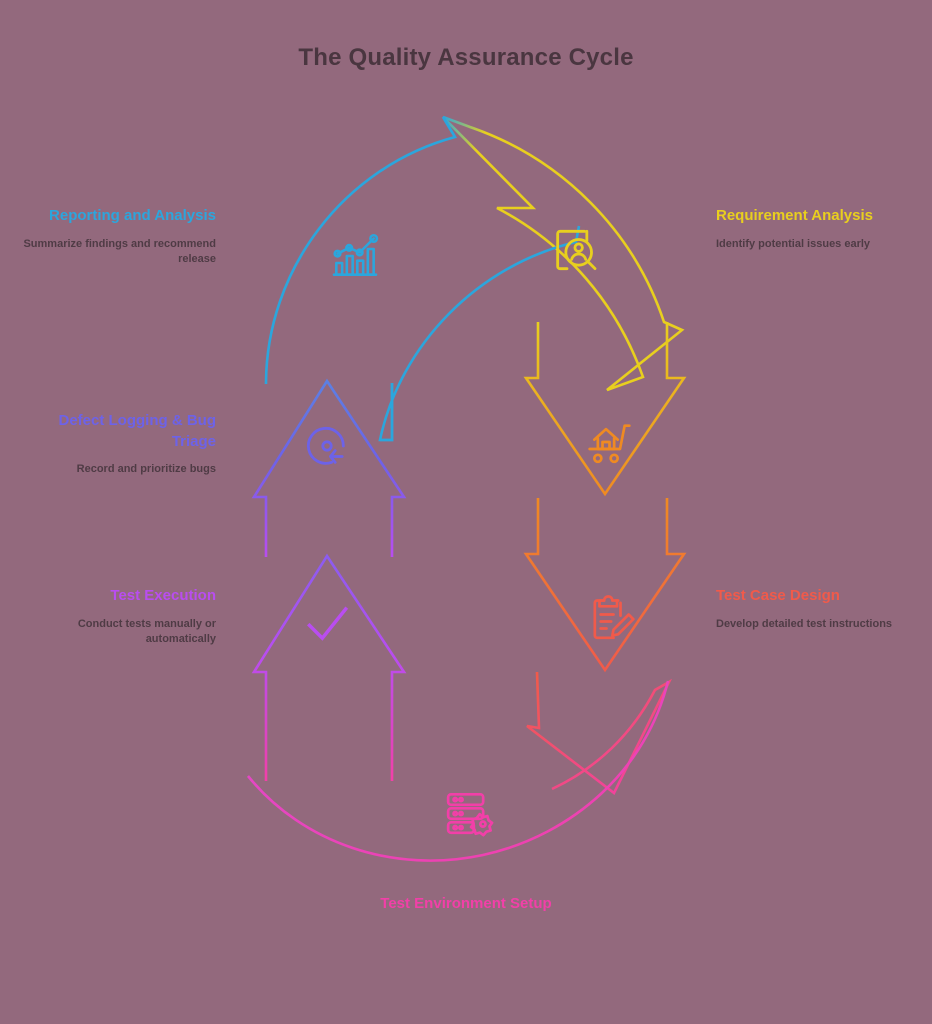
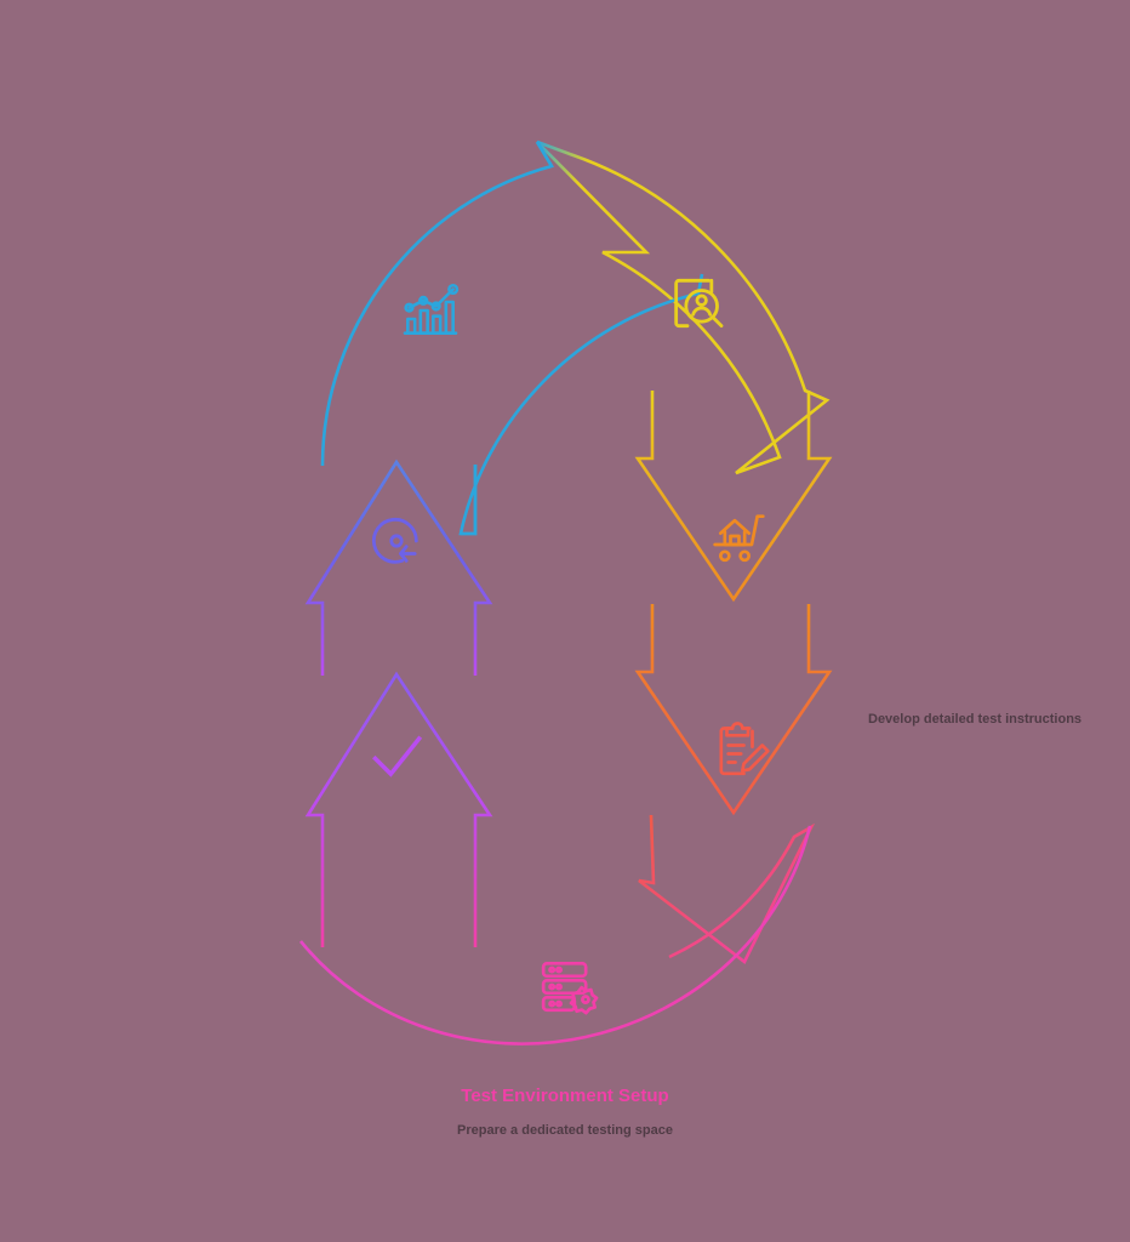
- The Quality Assurance Cycle
- Reporting and Analysis
- Summarize findings and recommend release
- Requirement Analysis
- Identify potential issues early
- Defect Logging & Bug Triage
- Record and prioritize bugs
- Test Execution
- Conduct tests manually or automatically
- Test Case Design
  Develop detailed test instructions
  Test Environment Setup
+ Prepare a dedicated testing space
